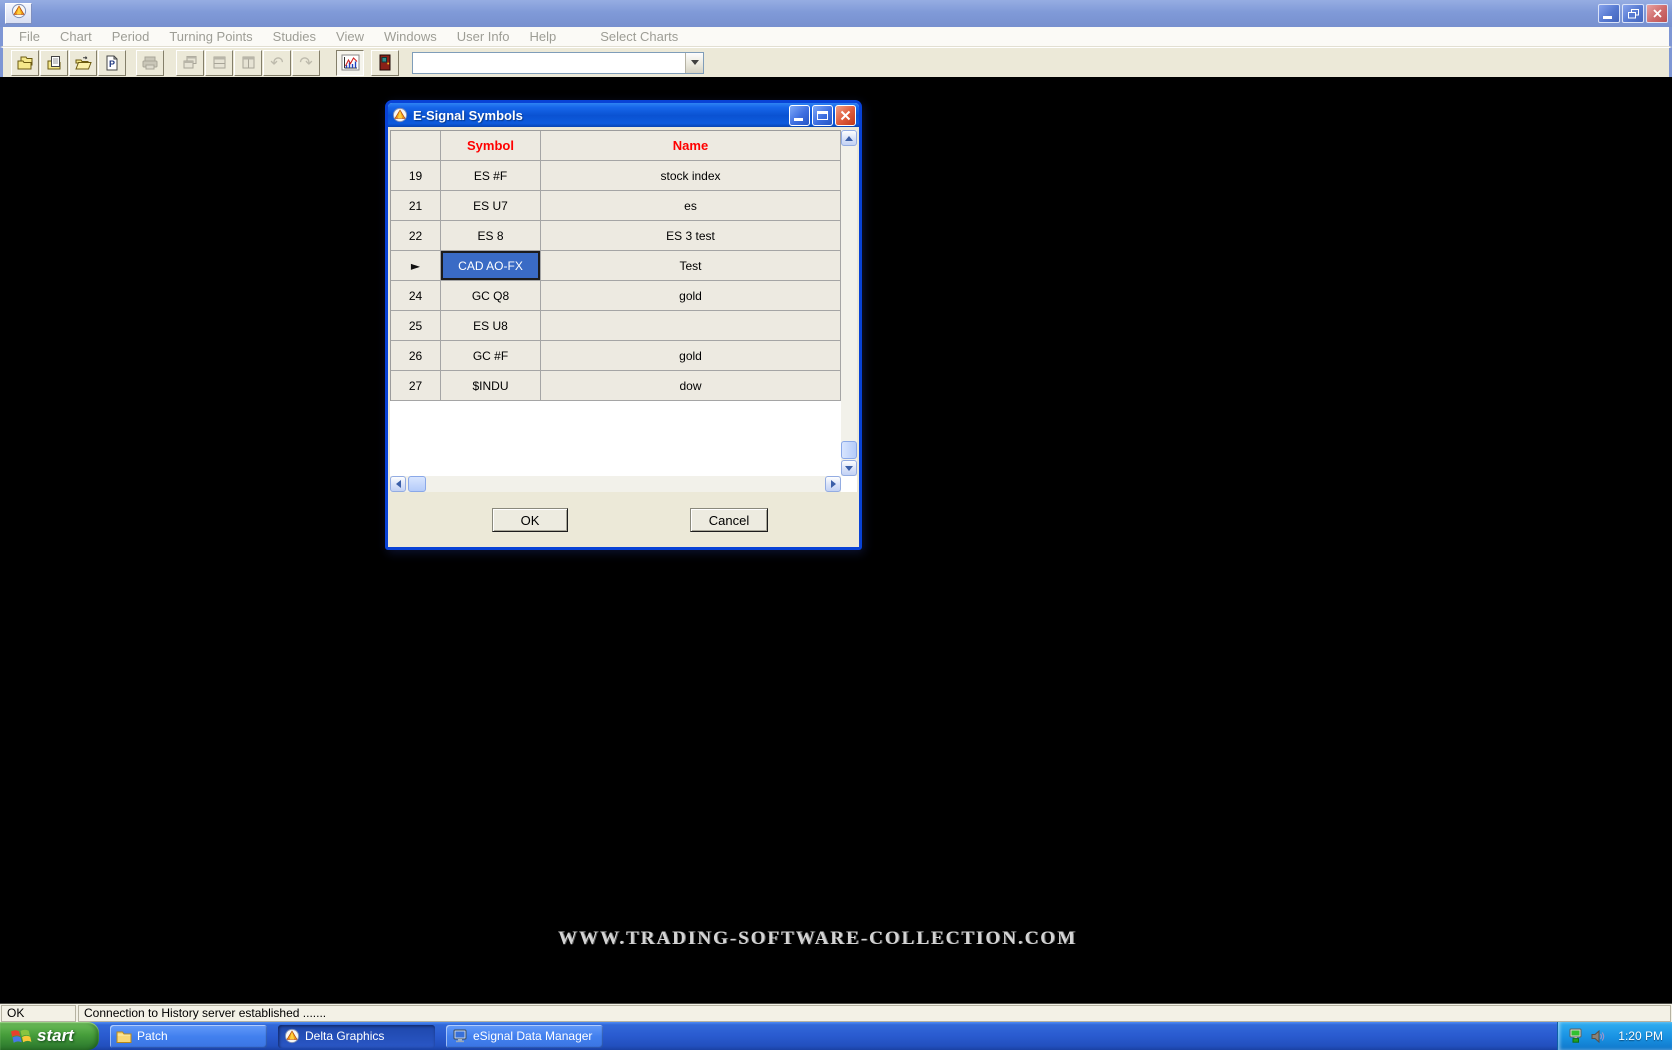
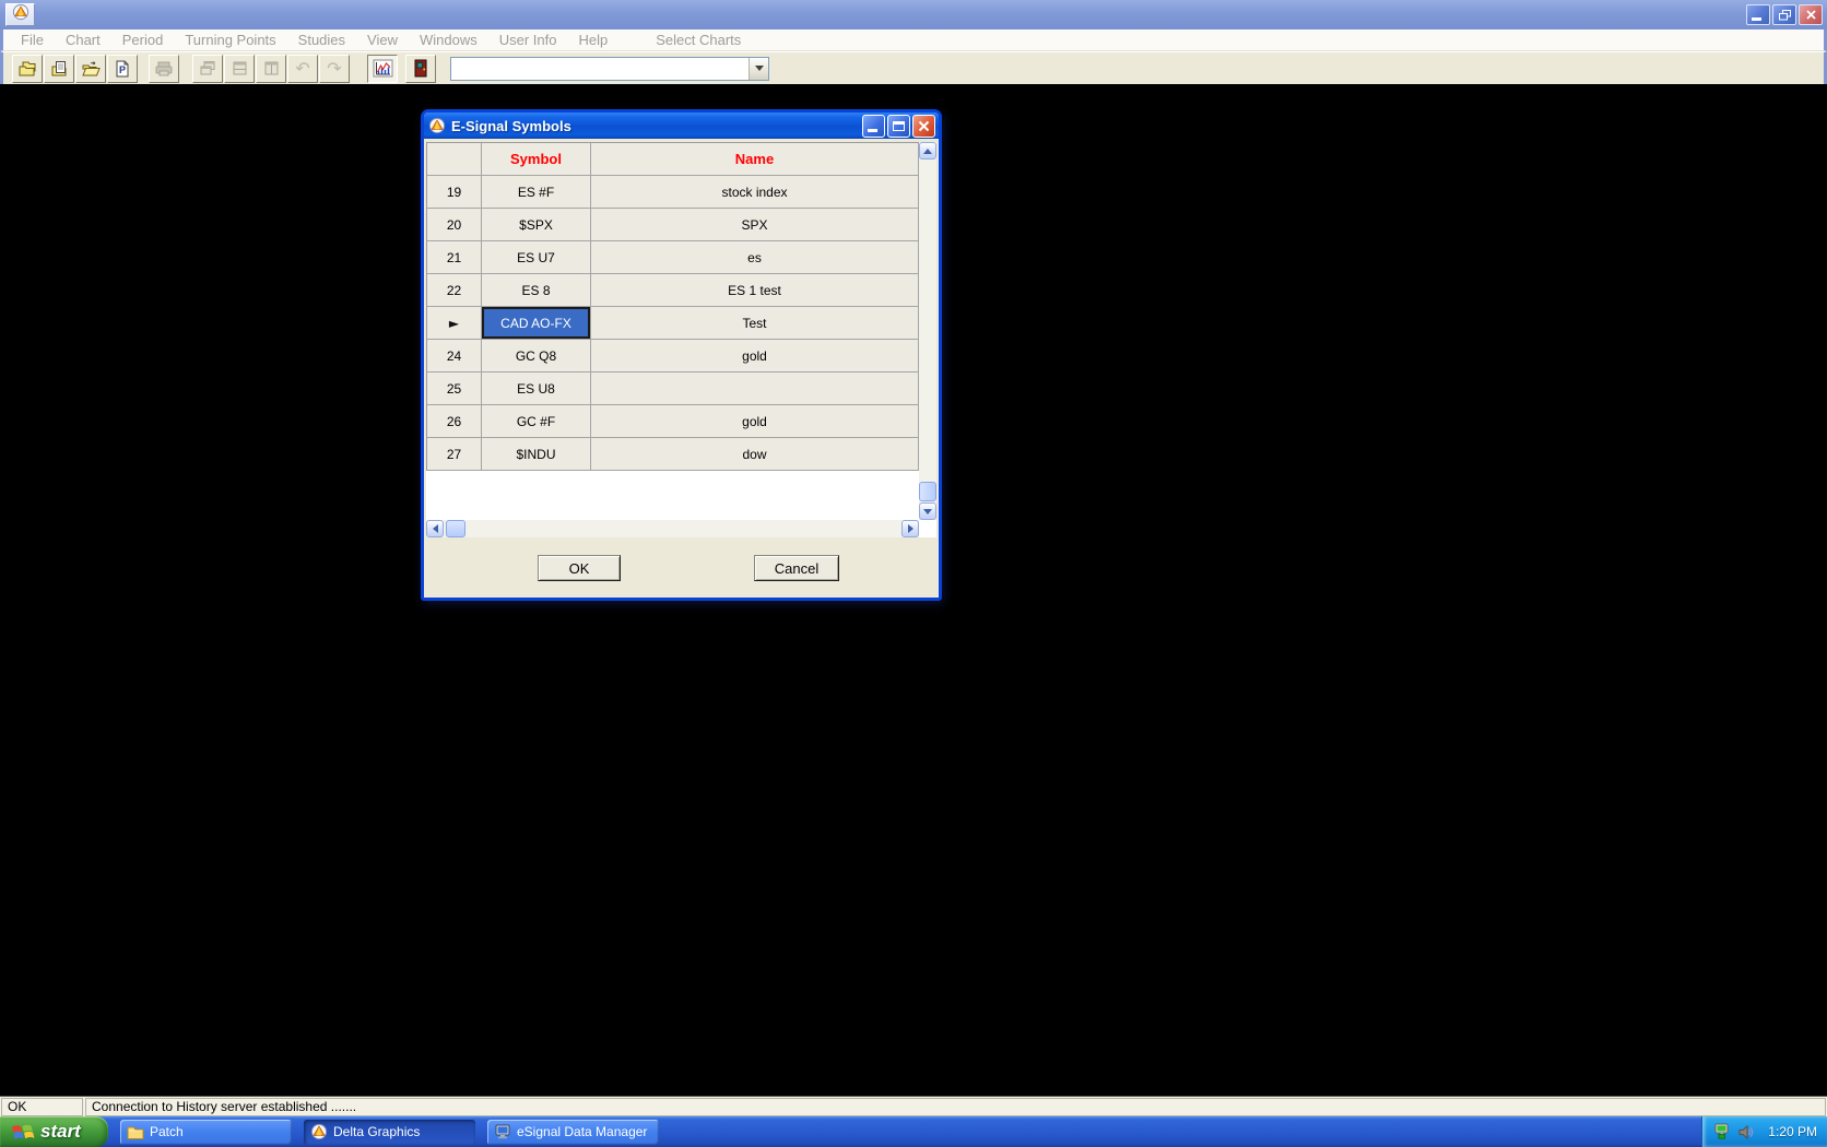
  File
  Chart
  Period
  Turning Points
  Studies
  View
  Windows
  User Info
  Help
  Select Charts
  P
  ↶
  ↷
  E-Signal Symbols
  Symbol
  Name
  19
  ES #F
  stock index
+ 20
+ $SPX
+ SPX
  21
  ES U7
  es
  22
  ES 8
- ES 3 test
+ ES 1 test
  ►
  CAD AO-FX
  Test
  24
  GC Q8
  gold
  25
  ES U8
  26
  GC #F
  gold
  27
  $INDU
  dow
  OK
  Cancel
- WWW.TRADING-SOFTWARE-COLLECTION.COM
  OK
  Connection to History server established .......
  start
  Patch
  Delta Graphics
  eSignal Data Manager
  1:20 PM
